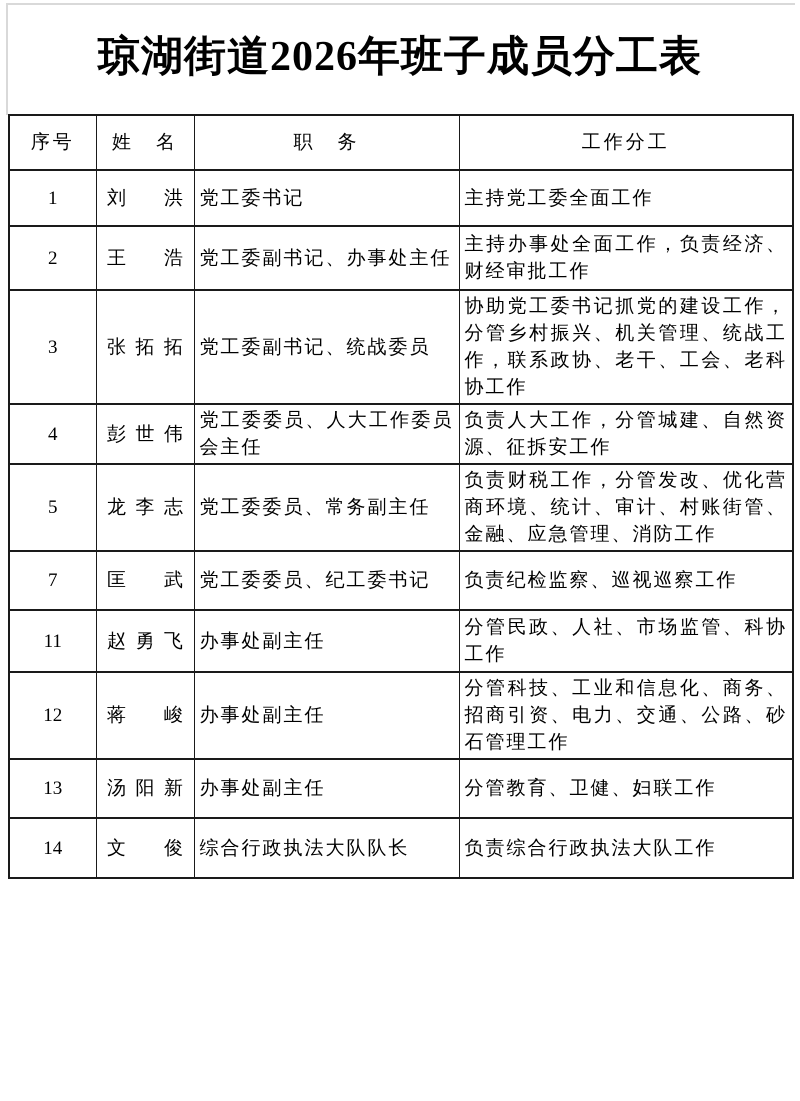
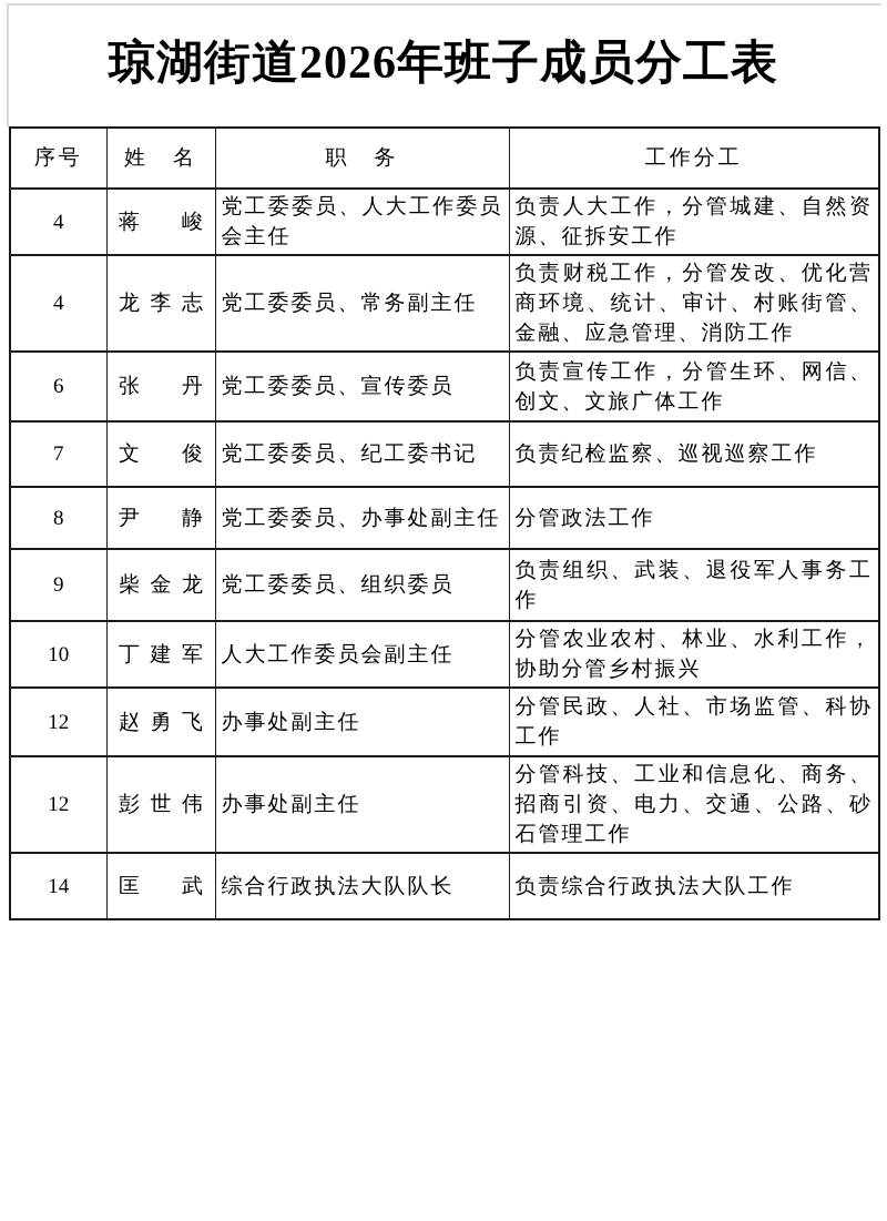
  琼湖街道2026年班子成员分工表
  序号	姓 名	职 务	工作分工
- 1	刘 洪	党工委书记	主持党工委全面工作
- 2	王 浩	党工委副书记、办事处主任	主持办事处全面工作，负责经济、财经审批工作
- 3	张拓拓	党工委副书记、统战委员	协助党工委书记抓党的建设工作，分管乡村振兴、机关管理、统战工作，联系政协、老干、工会、老科协工作
- 4	彭世伟	党工委委员、人大工作委员会主任	负责人大工作，分管城建、自然资源、征拆安工作
+ 4	蒋 峻	党工委委员、人大工作委员会主任	负责人大工作，分管城建、自然资源、征拆安工作
- 5	龙李志	党工委委员、常务副主任	负责财税工作，分管发改、优化营商环境、统计、审计、村账街管、金融、应急管理、消防工作
+ 4	龙李志	党工委委员、常务副主任	负责财税工作，分管发改、优化营商环境、统计、审计、村账街管、金融、应急管理、消防工作
+ 6	张 丹	党工委委员、宣传委员	负责宣传工作，分管生环、网信、创文、文旅广体工作
- 7	匡 武	党工委委员、纪工委书记	负责纪检监察、巡视巡察工作
+ 7	文 俊	党工委委员、纪工委书记	负责纪检监察、巡视巡察工作
+ 8	尹 静	党工委委员、办事处副主任	分管政法工作
+ 9	柴金龙	党工委委员、组织委员	负责组织、武装、退役军人事务工作
+ 10	丁建军	人大工作委员会副主任	分管农业农村、林业、水利工作，协助分管乡村振兴
- 11	赵勇飞	办事处副主任	分管民政、人社、市场监管、科协工作
+ 12	赵勇飞	办事处副主任	分管民政、人社、市场监管、科协工作
- 12	蒋 峻	办事处副主任	分管科技、工业和信息化、商务、招商引资、电力、交通、公路、砂石管理工作
+ 12	彭世伟	办事处副主任	分管科技、工业和信息化、商务、招商引资、电力、交通、公路、砂石管理工作
- 13	汤阳新	办事处副主任	分管教育、卫健、妇联工作
- 14	文 俊	综合行政执法大队队长	负责综合行政执法大队工作
+ 14	匡 武	综合行政执法大队队长	负责综合行政执法大队工作
